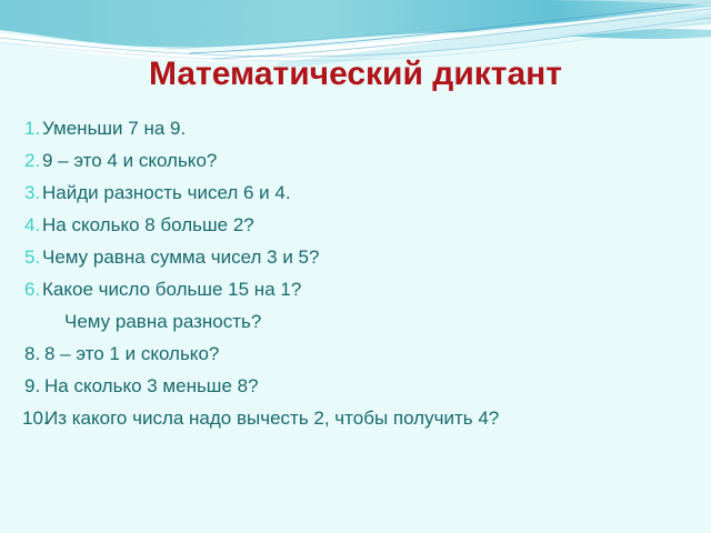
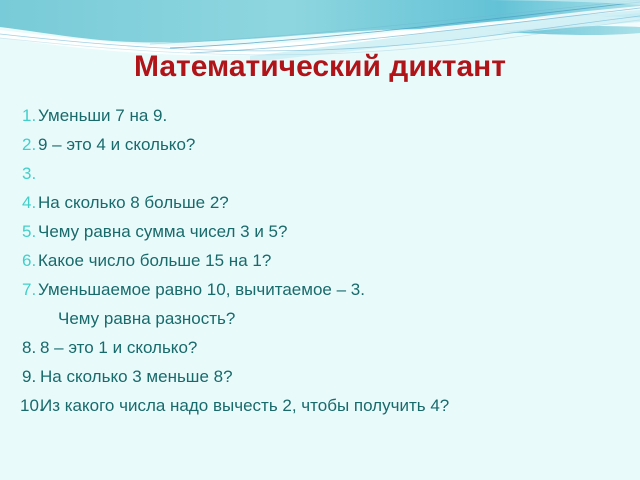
  Математический диктант
  1.
  Уменьши 7 на 9.
  2.
  9 – это 4 и сколько?
  3.
- Найди разность чисел 6 и 4.
  4.
  На сколько 8 больше 2?
  5.
  Чему равна сумма чисел 3 и 5?
  6.
  Какое число больше 15 на 1?
+ 7.
+ Уменьшаемое равно 10, вычитаемое – 3.
  Чему равна разность?
  8.
  8 – это 1 и сколько?
  9.
  На сколько 3 меньше 8?
  10.
  Из какого числа надо вычесть 2, чтобы получить 4?
